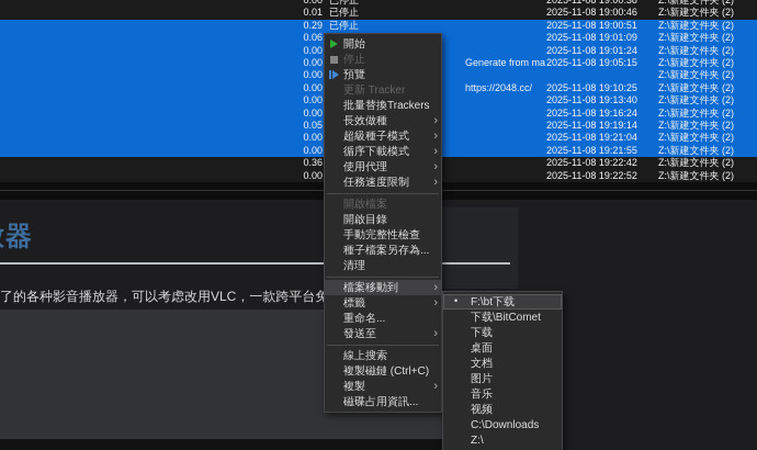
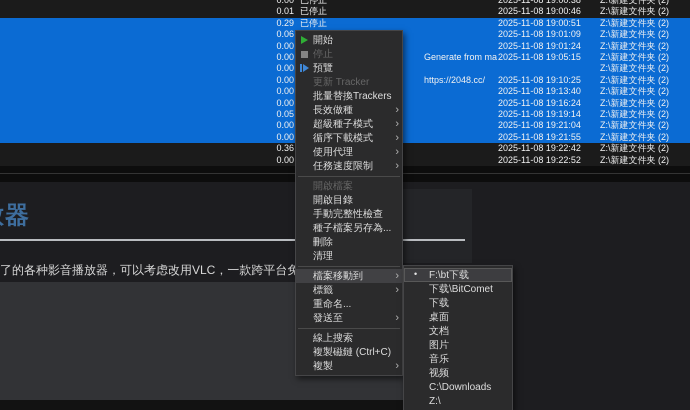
  0.00
  已停止
  2025-11-08 19:00:38
  Z:\新建文件夹 (2)
  0.01
  已停止
  2025-11-08 19:00:46
  Z:\新建文件夹 (2)
  0.29
  已停止
  2025-11-08 19:00:51
  Z:\新建文件夹 (2)
  0.06
  2025-11-08 19:01:09
  Z:\新建文件夹 (2)
  0.00
  2025-11-08 19:01:24
  Z:\新建文件夹 (2)
  0.00
  Generate from ma
  2025-11-08 19:05:15
  Z:\新建文件夹 (2)
  0.00
  Z:\新建文件夹 (2)
  0.00
  https://2048.cc/
  2025-11-08 19:10:25
  Z:\新建文件夹 (2)
  0.00
  2025-11-08 19:13:40
  Z:\新建文件夹 (2)
  0.00
  2025-11-08 19:16:24
  Z:\新建文件夹 (2)
  0.05
  2025-11-08 19:19:14
  Z:\新建文件夹 (2)
  0.00
  2025-11-08 19:21:04
  Z:\新建文件夹 (2)
  0.00
  2025-11-08 19:21:55
  Z:\新建文件夹 (2)
  0.36
  2025-11-08 19:22:42
  Z:\新建文件夹 (2)
  0.00
  2025-11-08 19:22:52
  Z:\新建文件夹 (2)
  了的各种影音播放器，可以考虑改用VLC，一款跨平台免
  開始
  停止
  預覽
  更新 Tracker
  批量替換Trackers
  長效做種
  ›
  超級種子模式
  ›
  循序下載模式
  ›
  使用代理
  ›
  任務速度限制
  ›
  開啟檔案
  開啟目錄
  手動完整性檢查
  種子檔案另存為...
+ 刪除
  清理
  檔案移動到
  ›
  標籤
  ›
  重命名...
  發送至
  ›
  線上搜索
  複製磁鏈 (Ctrl+C)
  複製
  ›
- 磁碟占用資訊...
  •
  F:\bt下载
  下载\BitComet
  下载
  桌面
  文档
  图片
  音乐
  视频
  C:\Downloads
  Z:\
